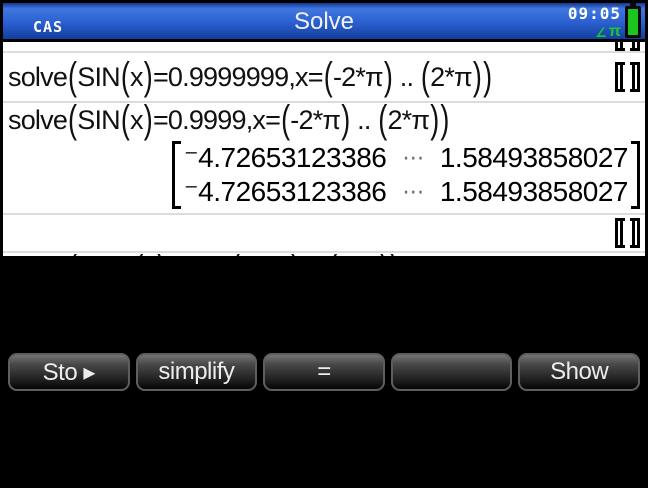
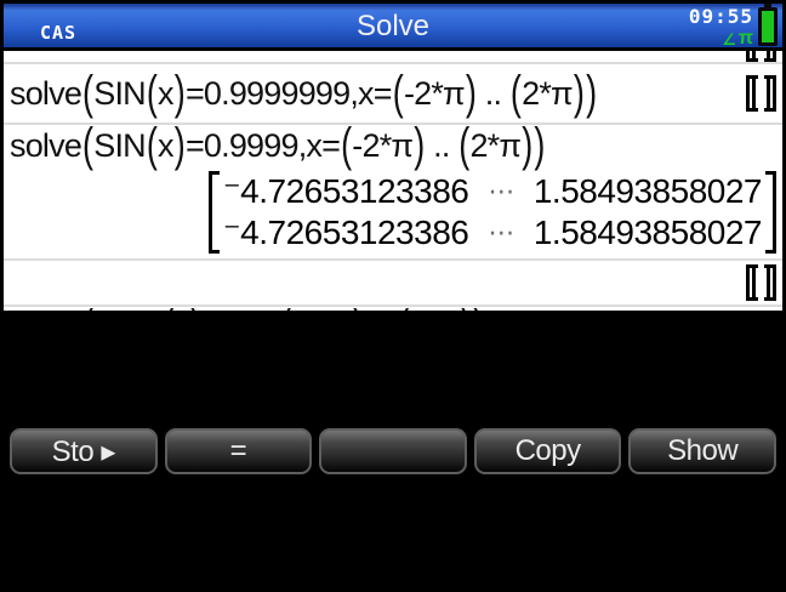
  CAS
  Solve
- 09:05
+ 09:55
  ∠
  π
  solve(SIN(x)=0.9999999,x=(-2*π) .. (2*π))
  solve(SIN(x)=0.9999,x=(-2*π) .. (2*π))
  ⁻4.72653123386
  ⋯
  1.58493858027
  ⁻4.72653123386
  ⋯
  1.58493858027
  Sto ▸
- simplify
  =
+ Copy
  Show
